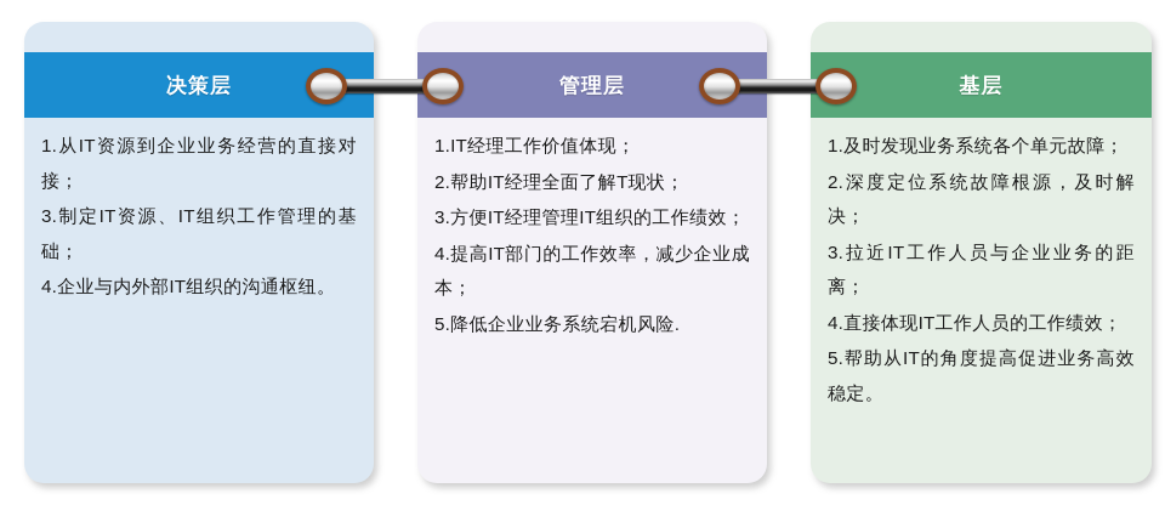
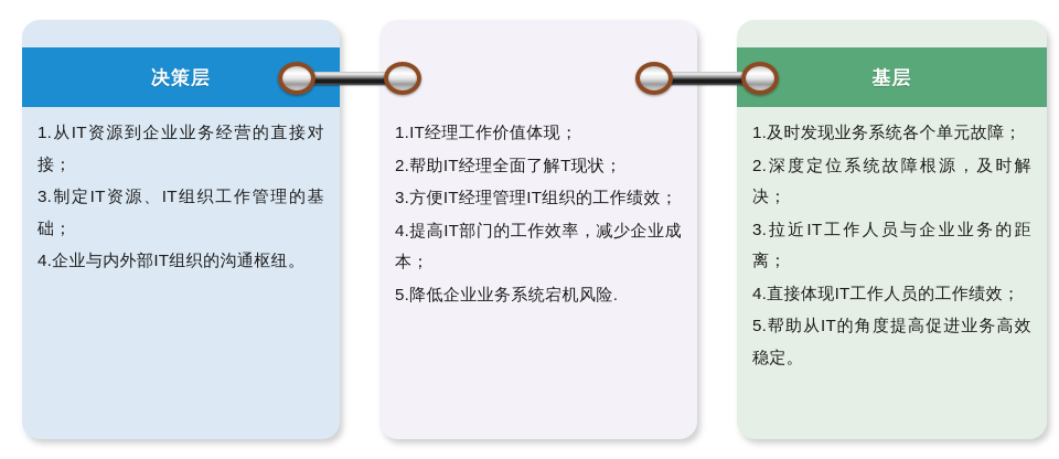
  决策层
  1.从IT资源到企业业务经营的直接对接；
  3.制定IT资源、IT组织工作管理的基础；
  4.企业与内外部IT组织的沟通枢纽。
- 管理层
  1.IT经理工作价值体现；
  2.帮助IT经理全面了解T现状；
  3.方便IT经理管理IT组织的工作绩效；
  4.提高IT部门的工作效率，减少企业成本；
  5.降低企业业务系统宕机风险.
  基层
  1.及时发现业务系统各个单元故障；
  2.深度定位系统故障根源，及时解决；
  3.拉近IT工作人员与企业业务的距离；
  4.直接体现IT工作人员的工作绩效；
  5.帮助从IT的角度提高促进业务高效稳定。
